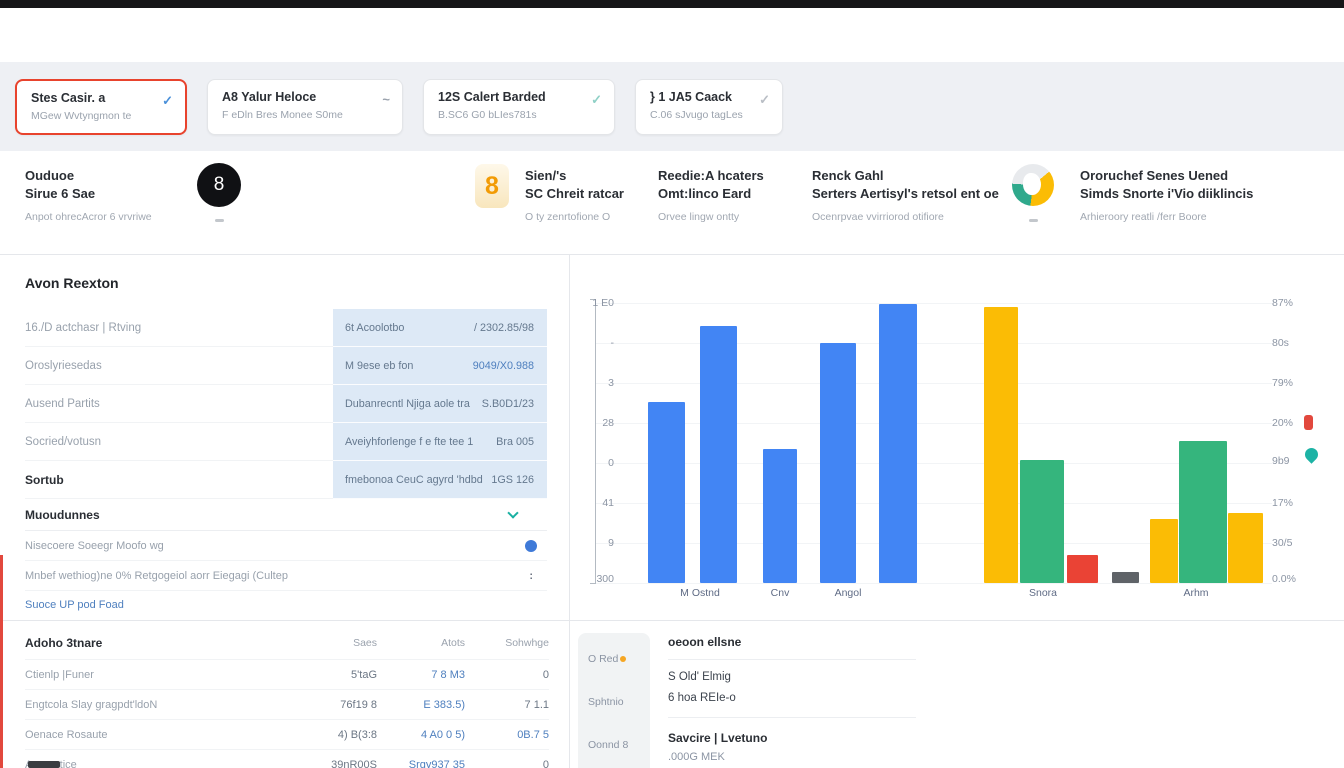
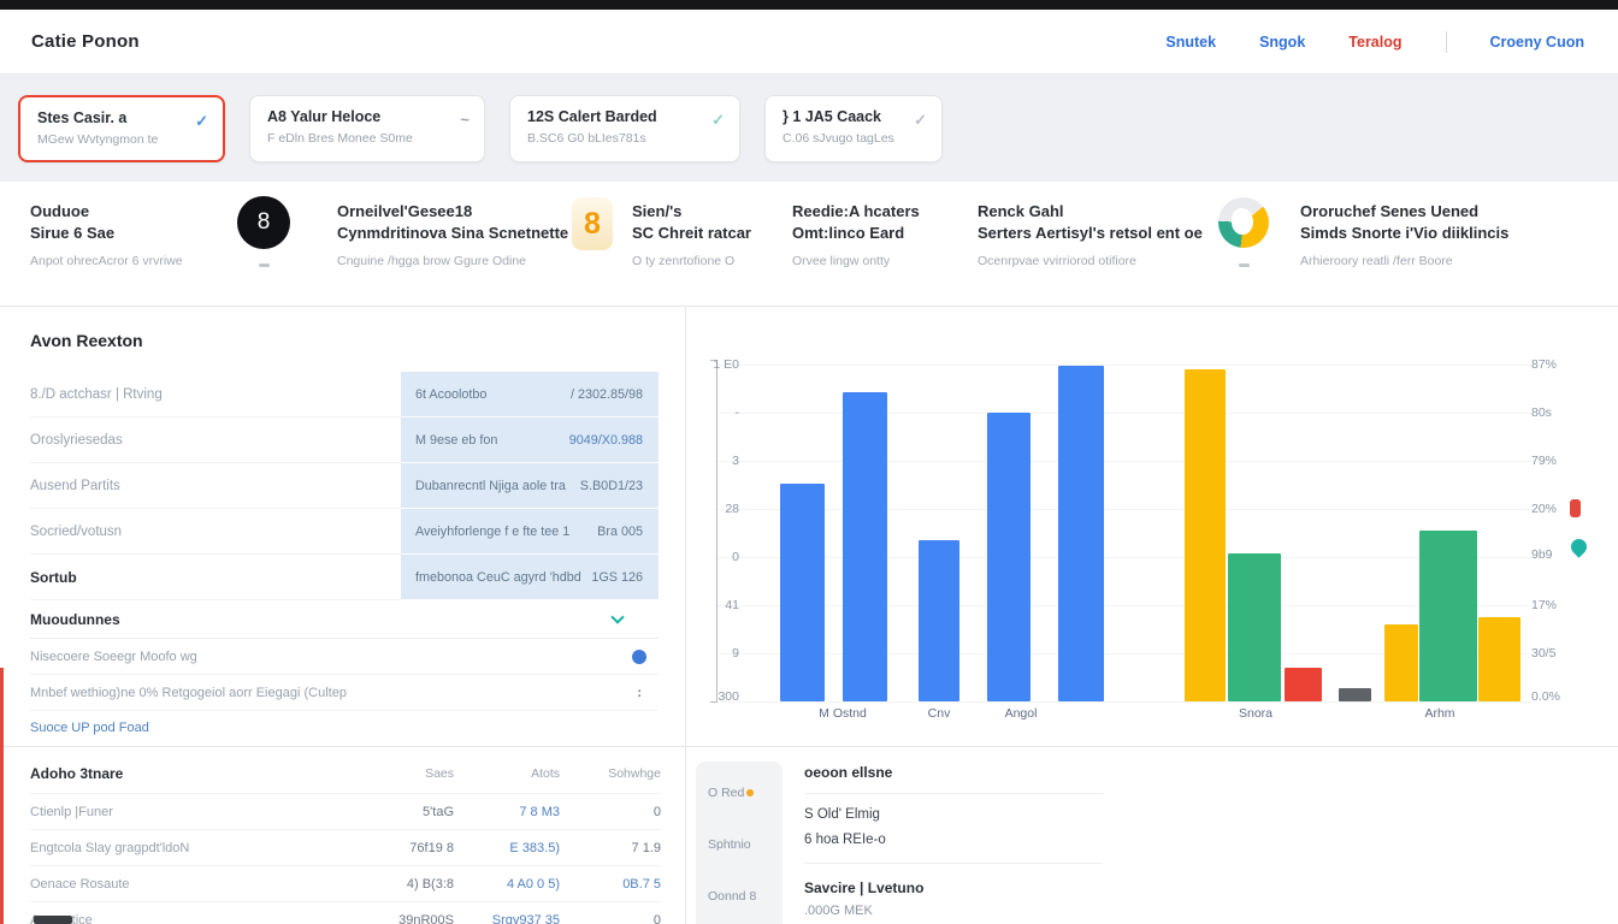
+ Catie Ponon
+ Snutek
+ Sngok
+ Teralog
+ Croeny Cuon
  Stes Casir. a
  MGew Wvtyngmon te
  ✓
  A8 Yalur Heloce
  F eDln Bres Monee S0me
  ~
  12S Calert Barded
  B.SC6 G0 bLIes781s
  ✓
  } 1 JA5 Caack
  C.06 sJvugo tagLes
  ✓
  Ouduoe
  Sirue 6 Sae
  Anpot ohrecAcror 6 vrvriwe
  8
+ Orneilvel'Gesee18
+ Cynmdritinova Sina Scnetnette
+ Cnguine /hgga brow Ggure Odine
  8
  Sien/'s
  SC Chreit ratcar
  O ty zenrtofione O
  Reedie:A hcaters
  Omt:linco Eard
  Orvee lingw ontty
  Renck Gahl
  Serters Aertisyl's retsol ent oe
  Ocenrpvae vvirriorod otifiore
  Ororuchef Senes Uened
  Simds Snorte i'Vio diiklincis
  Arhieroory reatli /ferr Boore
  Avon Reexton
- 16./D actchasr | Rtving
+ 8./D actchasr | Rtving
  6t Acoolotbo
  / 2302.85/98
  Oroslyriesedas
  M 9ese eb fon
  9049/X0.988
  Ausend Partits
  Dubanrecntl Njiga aole tra
  S.B0D1/23
  Socried/votusn
  Aveiyhforlenge f e fte tee 1
  Bra 005
  Sortub
  fmebonoa CeuC agyrd 'hdbd
  1GS 126
  Muoudunnes
  Nisecoere Soeegr Moofo wg
  Mnbef wethiog)ne 0% Retgogeiol aorr Eiegagi (Cultep
  :
  Suoce UP pod Foad
  1 E0
  -
  3
  28
  0
  41
  9
  300
  87%
  80s
  79%
  20%
  9b9
  17%
  30/5
  0.0%
  M Ostnd
  Cnv
  Angol
  Snora
  Arhm
  Adoho 3tnare
  Saes
  Atots
  Sohwhge
  Ctienlp |Funer
  5'taG
  7 8 M3
  0
  Engtcola Slay gragpdt'ldoN
  76f19 8
  E 383.5)
- 7 1.1
+ 7 1.9
  Oenace Rosaute
  4) B(3:8
  4 A0 0 5)
  0B.7 5
  39nR00S
  Srgy937 35
  0
  O Red
  Sphtnio
  Oonnd 8
  oeoon ellsne
  S Old' Elmig
  6 hoa REIe-o
  Savcire | Lvetuno
  .000G MEK
